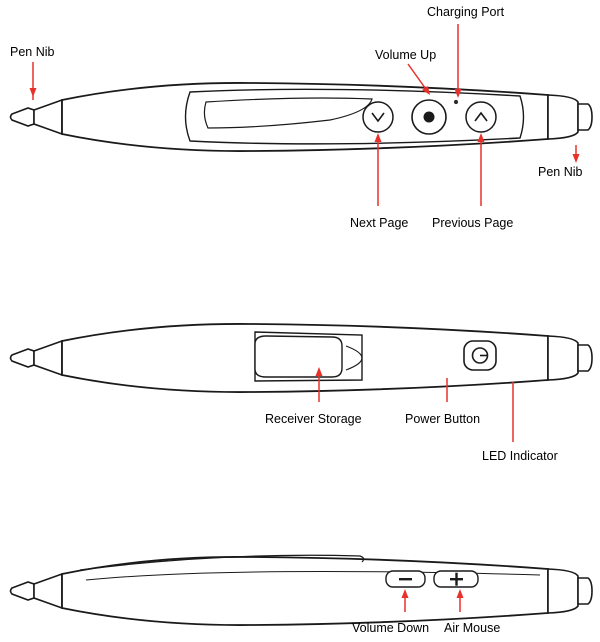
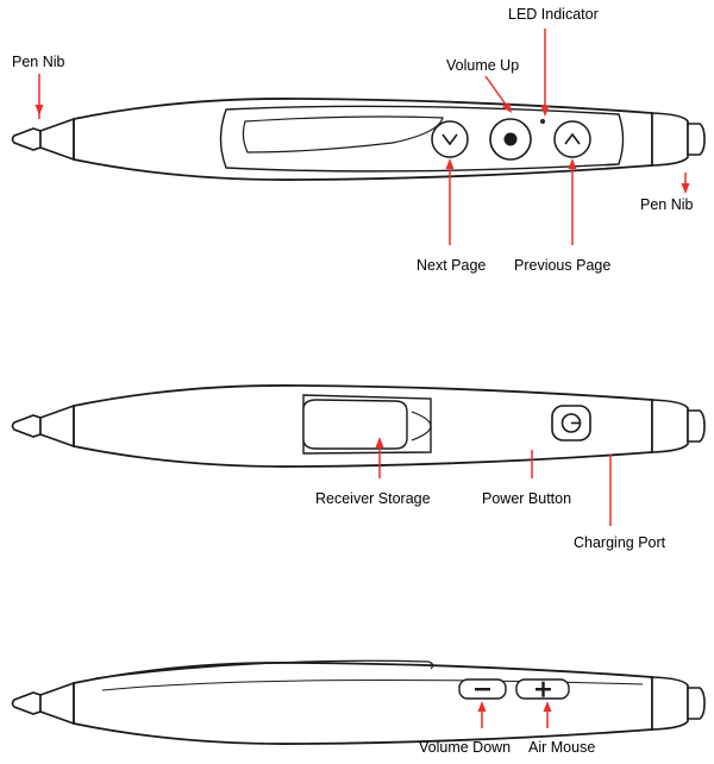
  Pen Nib
  Volume Up
- Charging Port
+ LED Indicator
  Pen Nib
  Next Page
  Previous Page
  Receiver Storage
  Power Button
- LED Indicator
+ Charging Port
  Volume Down
  Air Mouse
